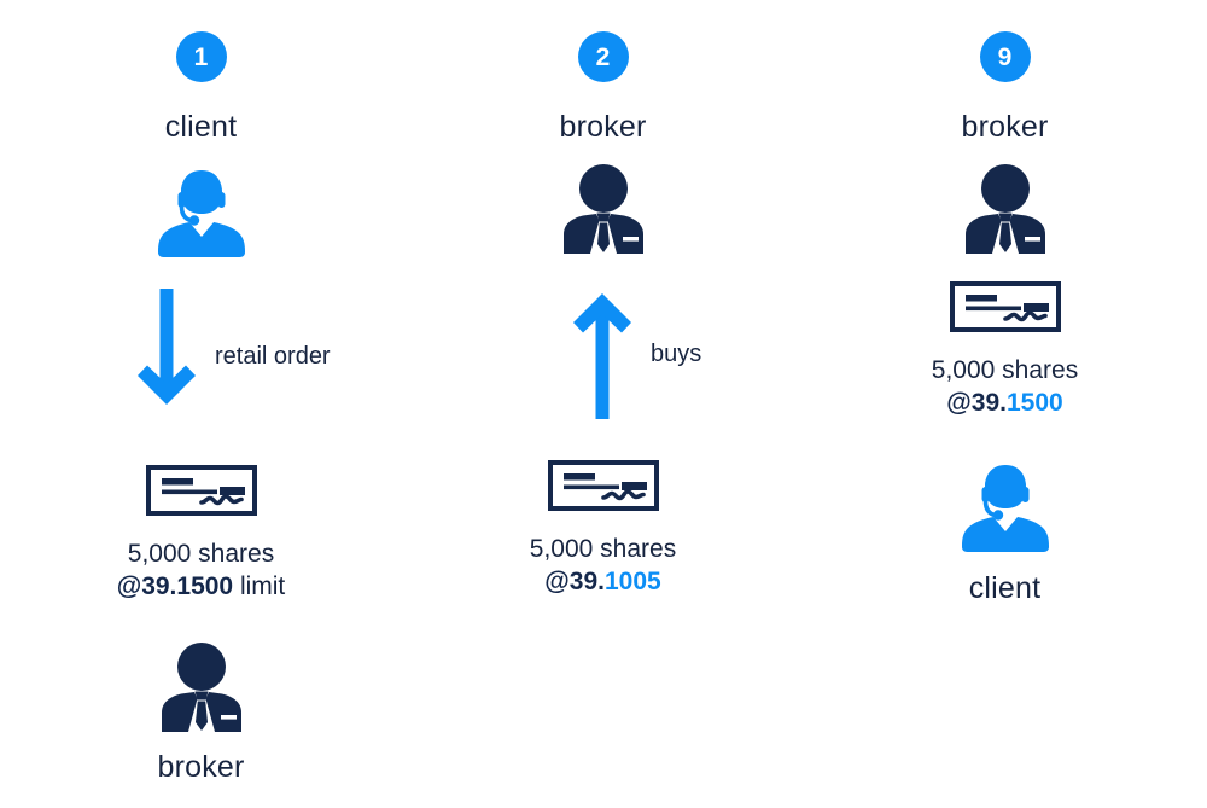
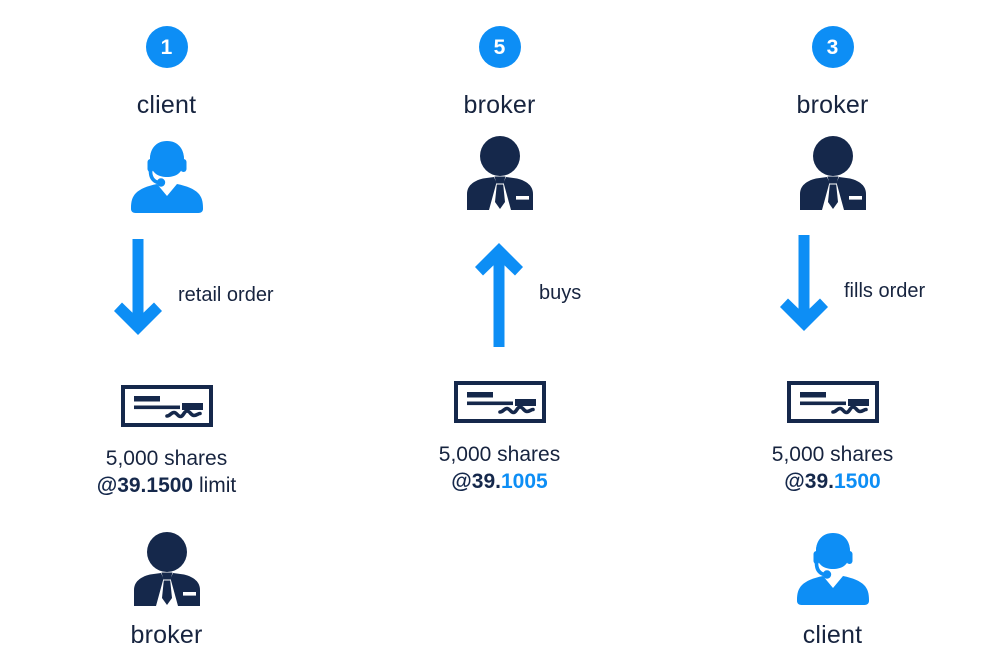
  1
  client
  retail order
  5,000 shares
  @39.1500 limit
  broker
- 2
+ 5
  broker
  buys
  5,000 shares
  @39.1005
- 9
+ 3
  broker
+ fills order
  5,000 shares
  @39.1500
  client
